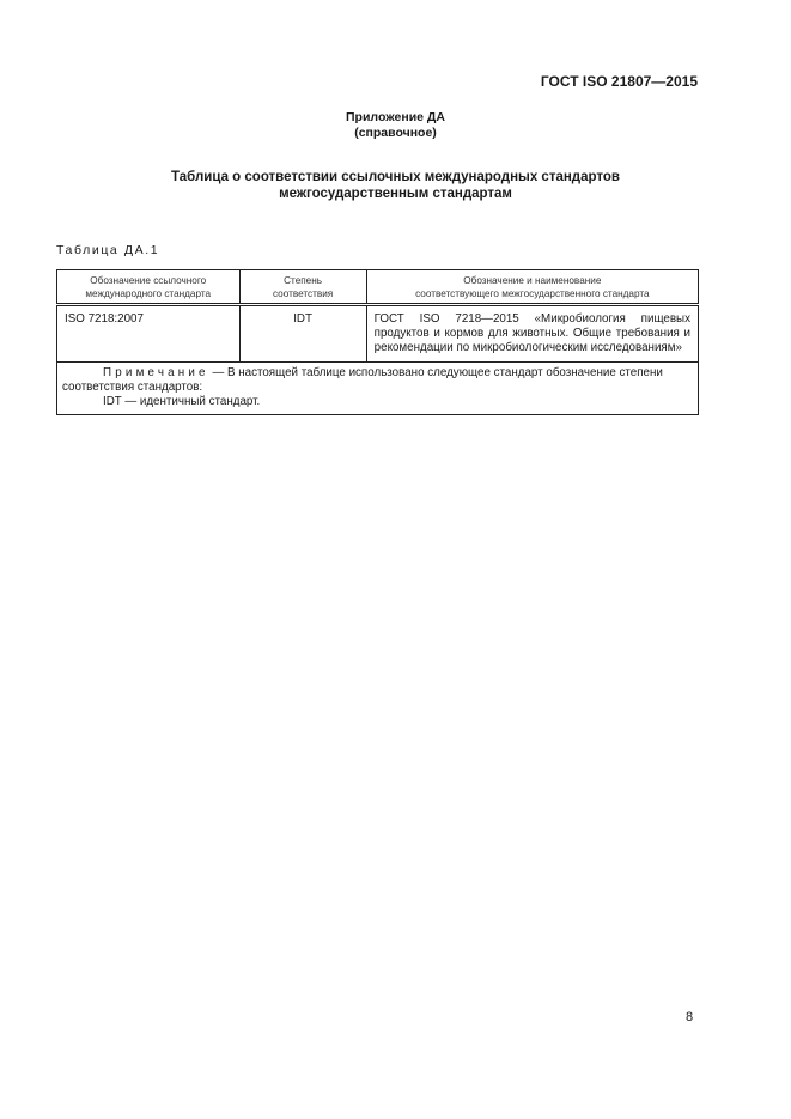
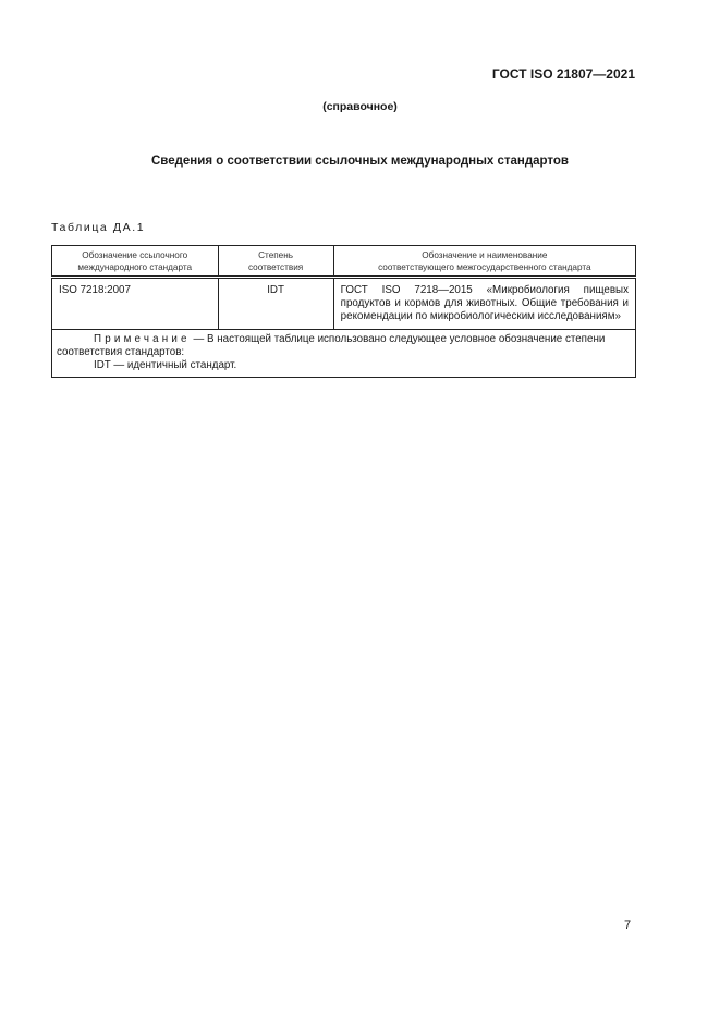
- ГОСТ ISO 21807—2015
+ ГОСТ ISO 21807—2021
- Приложение ДА
  (справочное)
- Таблица о соответствии ссылочных международных стандартов
+ Сведения о соответствии ссылочных международных стандартов
- межгосударственным стандартам
  Таблица ДА.1
  Обозначение ссылочного международного стандарта	Степень соответствия	Обозначение и наименование соответствующего межгосударственного стандарта
  ISO 7218:2007	IDT	ГОСТ ISO 7218—2015 «Микробиология пищевых продуктов и кормов для животных. Общие требования и рекомендации по микробиологическим исследованиям»
- Примечание — В настоящей таблице использовано следующее стандарт обозначение степени соответствия стандартов: IDT — идентичный стандарт.
+ Примечание — В настоящей таблице использовано следующее условное обозначение степени соответствия стандартов: IDT — идентичный стандарт.
- 8
+ 7
